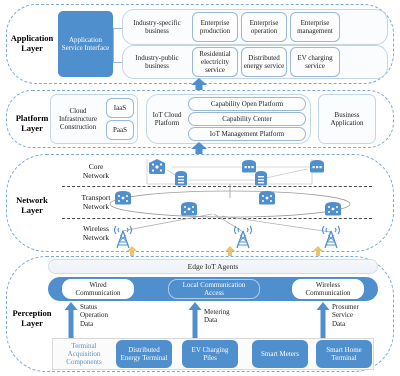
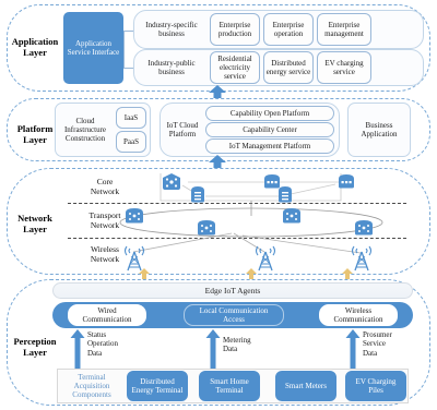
  Application
  Layer
  Application Service Interface
  Industry-specific business
  Enterprise production
  Enterprise operation
  Enterprise management
  Industry-public business
  Residential electricity service
  Distributed energy service
  EV charging service
  Platform
  Layer
  Cloud Infrastructure Construction
  IaaS
  PaaS
  IoT Cloud Platform
  Capability Open Platform
  Capability Center
  IoT Management Platform
  Business Application
  Network
  Layer
  Core
  Network
  Transport
  Network
  Wireless
  Network
  Perception
  Layer
  Edge IoT Agents
  Wired
  Communication
  Local Communication
  Access
  Wireless
  Communication
  Status
  Operation
  Data
  Metering
  Data
  Prosumer
  Service
  Data
  Terminal Acquisition Components
  Distributed Energy Terminal
- EV Charging Piles
+ Smart Home Terminal
  Smart Meters
- Smart Home Terminal
+ EV Charging Piles
